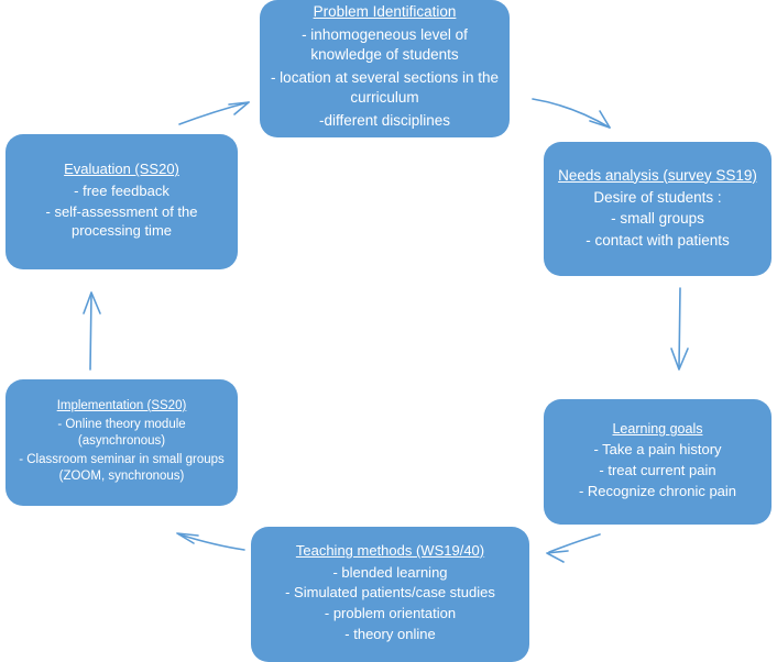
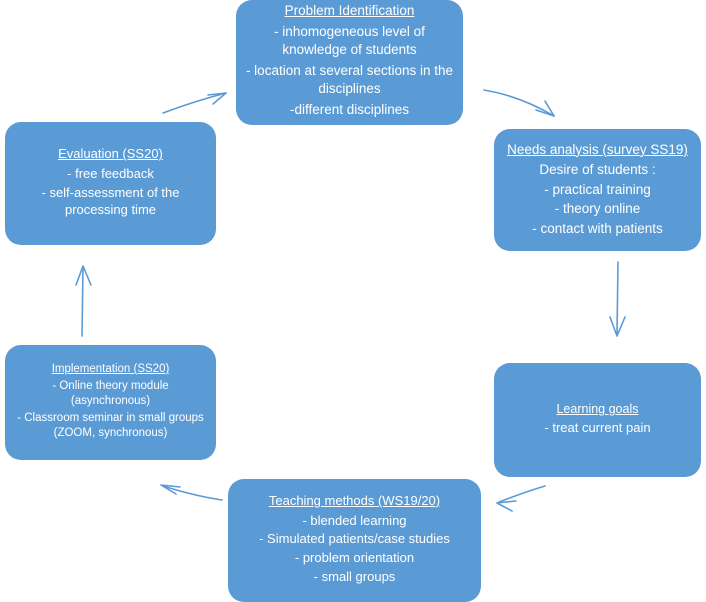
  Problem Identification
  - inhomogeneous level of knowledge of students
- - location at several sections in the curriculum
+ - location at several sections in the disciplines
  -different disciplines
  Needs analysis (survey SS19)
  Desire of students :
+ - practical training
- - small groups
+ - theory online
  - contact with patients
  Learning goals
- - Take a pain history
  - treat current pain
- - Recognize chronic pain
- Teaching methods (WS19/40)
+ Teaching methods (WS19/20)
  - blended learning
  - Simulated patients/case studies
  - problem orientation
- - theory online
+ - small groups
  Implementation (SS20)
  - Online theory module (asynchronous)
  - Classroom seminar in small groups (ZOOM, synchronous)
  Evaluation (SS20)
  - free feedback
  - self-assessment of the processing time
